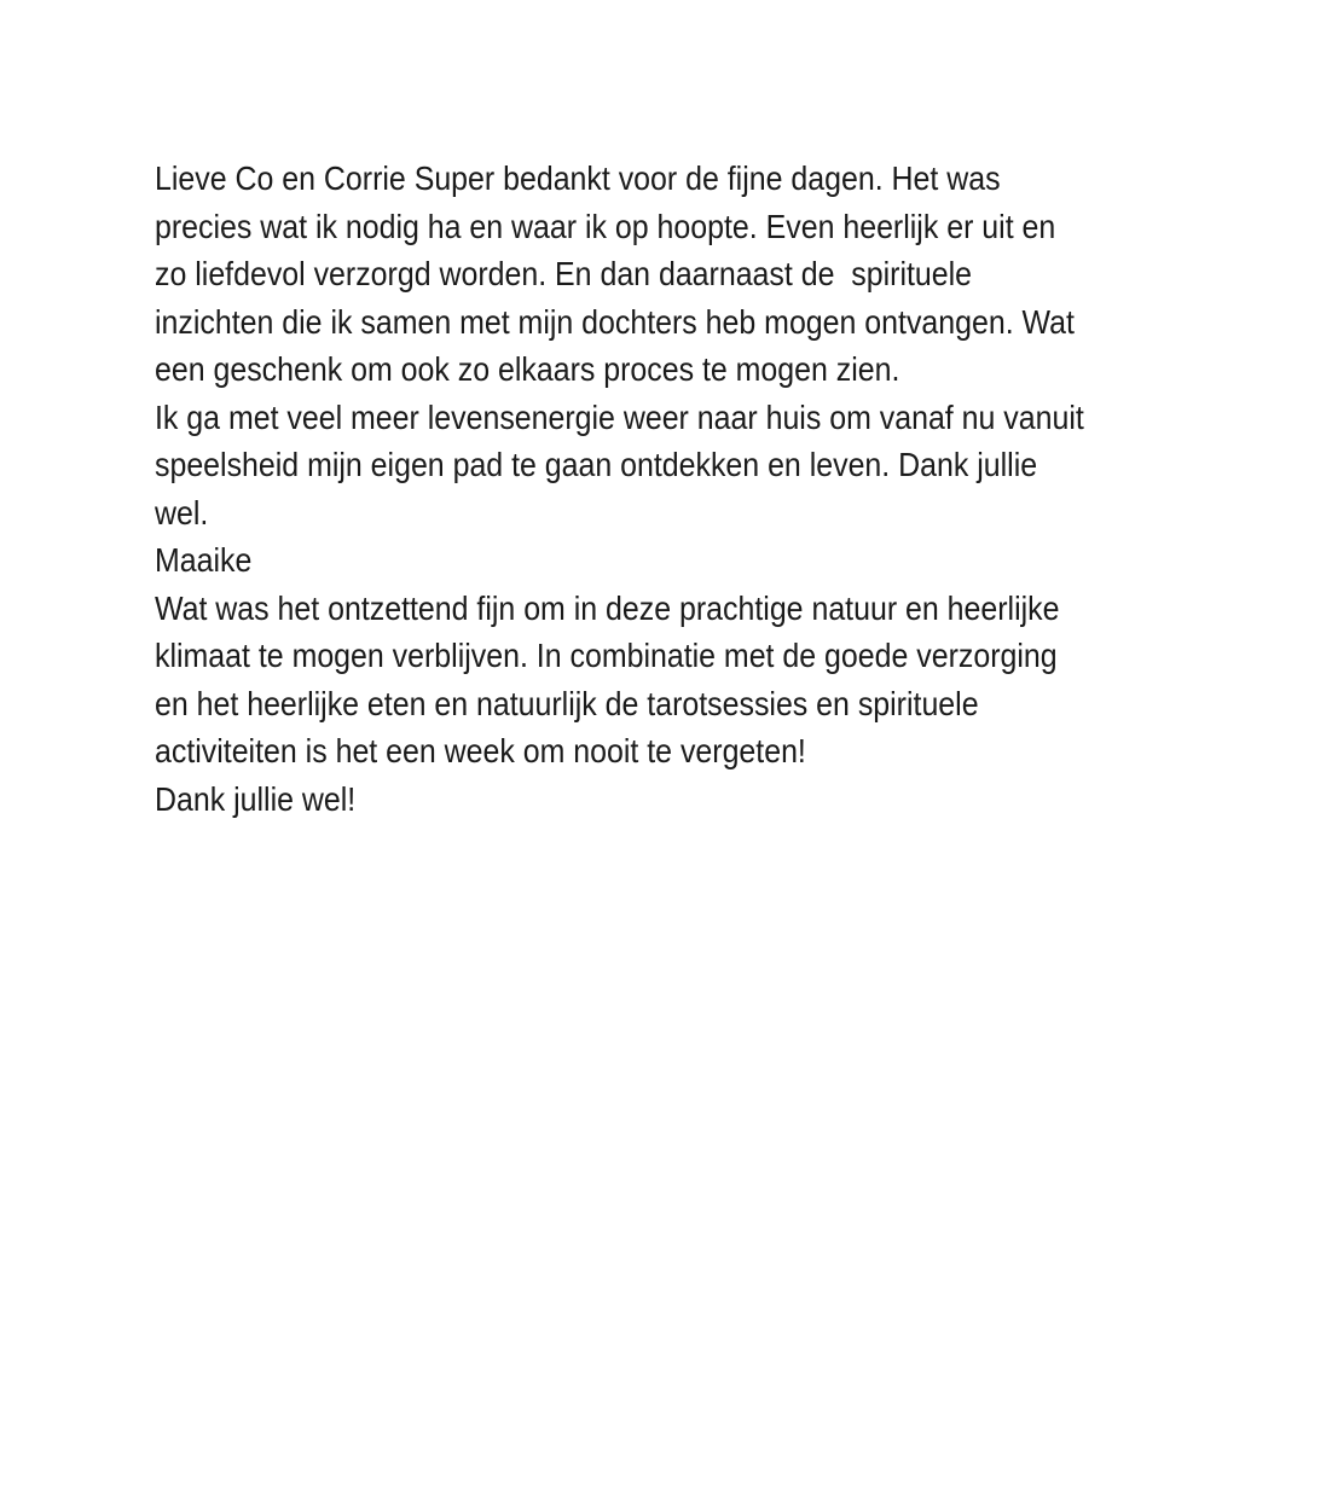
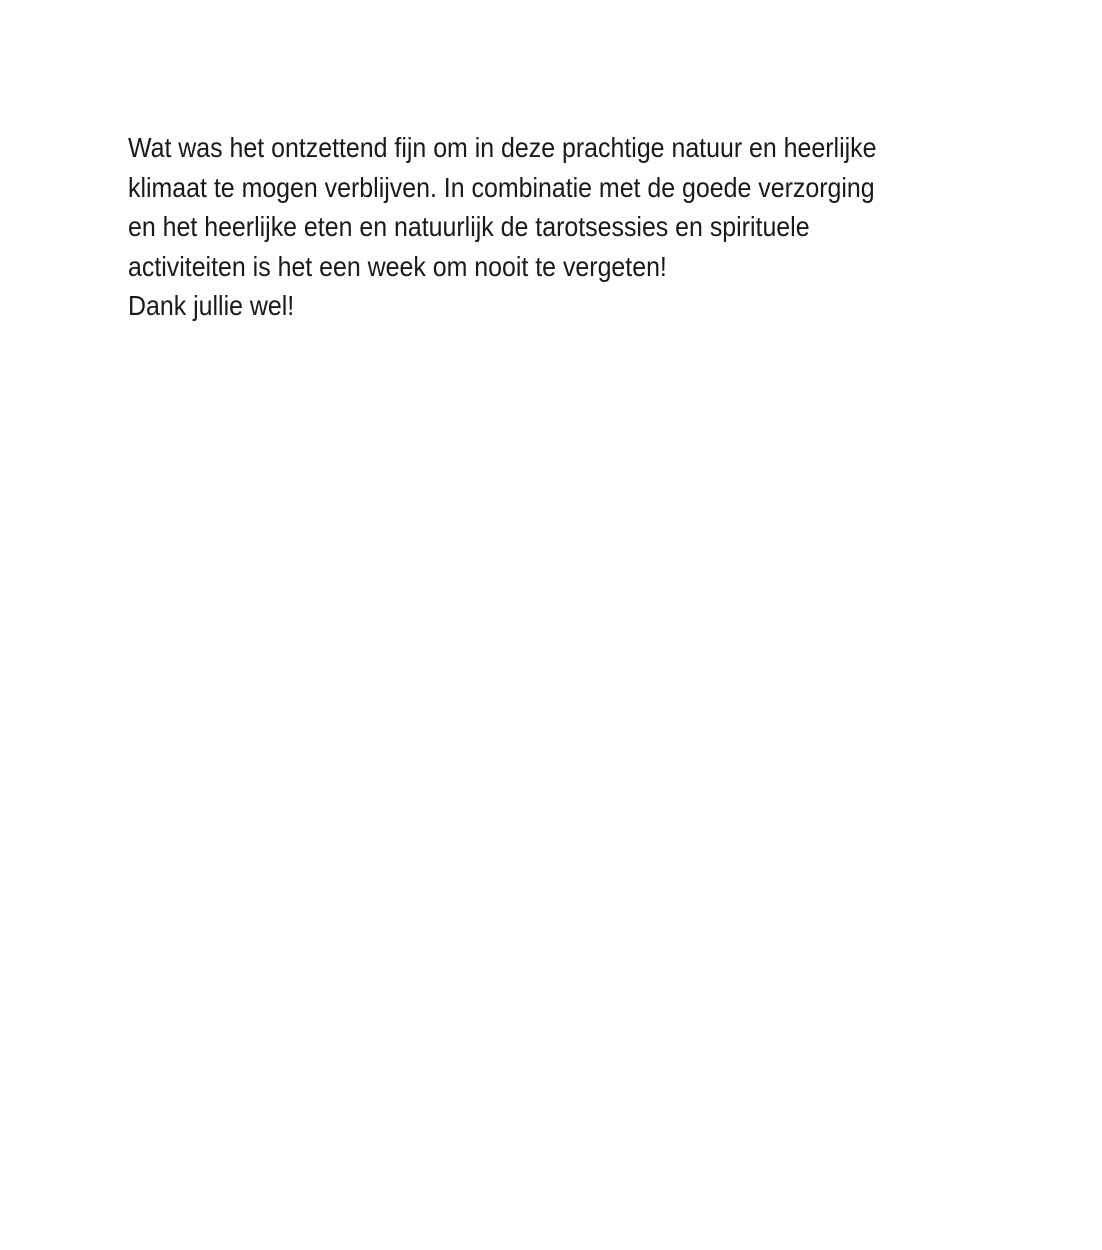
- Lieve Co en Corrie Super bedankt voor de fijne dagen. Het was
- precies wat ik nodig ha en waar ik op hoopte. Even heerlijk er uit en
- zo liefdevol verzorgd worden. En dan daarnaast de spirituele
- inzichten die ik samen met mijn dochters heb mogen ontvangen. Wat
- een geschenk om ook zo elkaars proces te mogen zien.
- Ik ga met veel meer levensenergie weer naar huis om vanaf nu vanuit
- speelsheid mijn eigen pad te gaan ontdekken en leven. Dank jullie
- wel.
- Maaike
  Wat was het ontzettend fijn om in deze prachtige natuur en heerlijke
  klimaat te mogen verblijven. In combinatie met de goede verzorging
  en het heerlijke eten en natuurlijk de tarotsessies en spirituele
  activiteiten is het een week om nooit te vergeten!
  Dank jullie wel!
